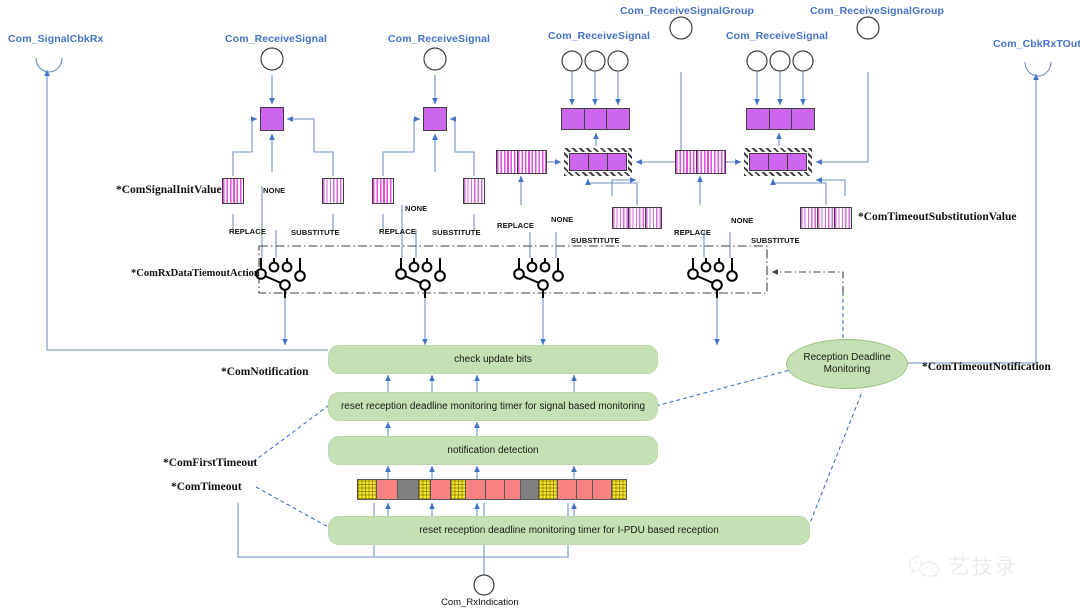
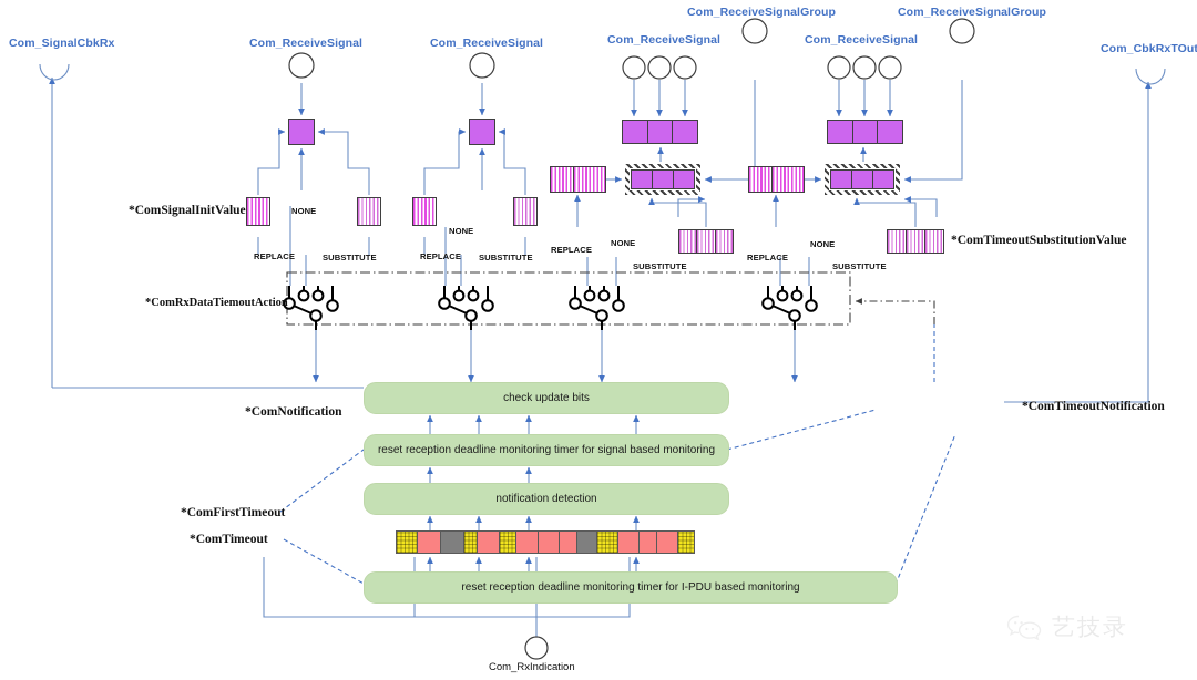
  Com_SignalCbkRx
  Com_CbkRxTOut
  Com_ReceiveSignal
  Com_ReceiveSignal
  Com_ReceiveSignal
  Com_ReceiveSignal
  Com_ReceiveSignalGroup
  Com_ReceiveSignalGroup
  Com_RxIndication
  *ComSignalInitValue
  *ComRxDataTiemoutAction
  *ComTimeoutSubstitutionValue
  *ComNotification
  *ComTimeoutNotification
  *ComFirstTimeout
  *ComTimeout
  REPLACE
  NONE
  SUBSTITUTE
  REPLACE
  NONE
  SUBSTITUTE
  REPLACE
  NONE
  SUBSTITUTE
  REPLACE
  NONE
  SUBSTITUTE
  check update bits
  reset reception deadline monitoring timer for signal based monitoring
  notification detection
- reset reception deadline monitoring timer for I-PDU based reception
+ reset reception deadline monitoring timer for I-PDU based monitoring
- Reception Deadline
- Monitoring
